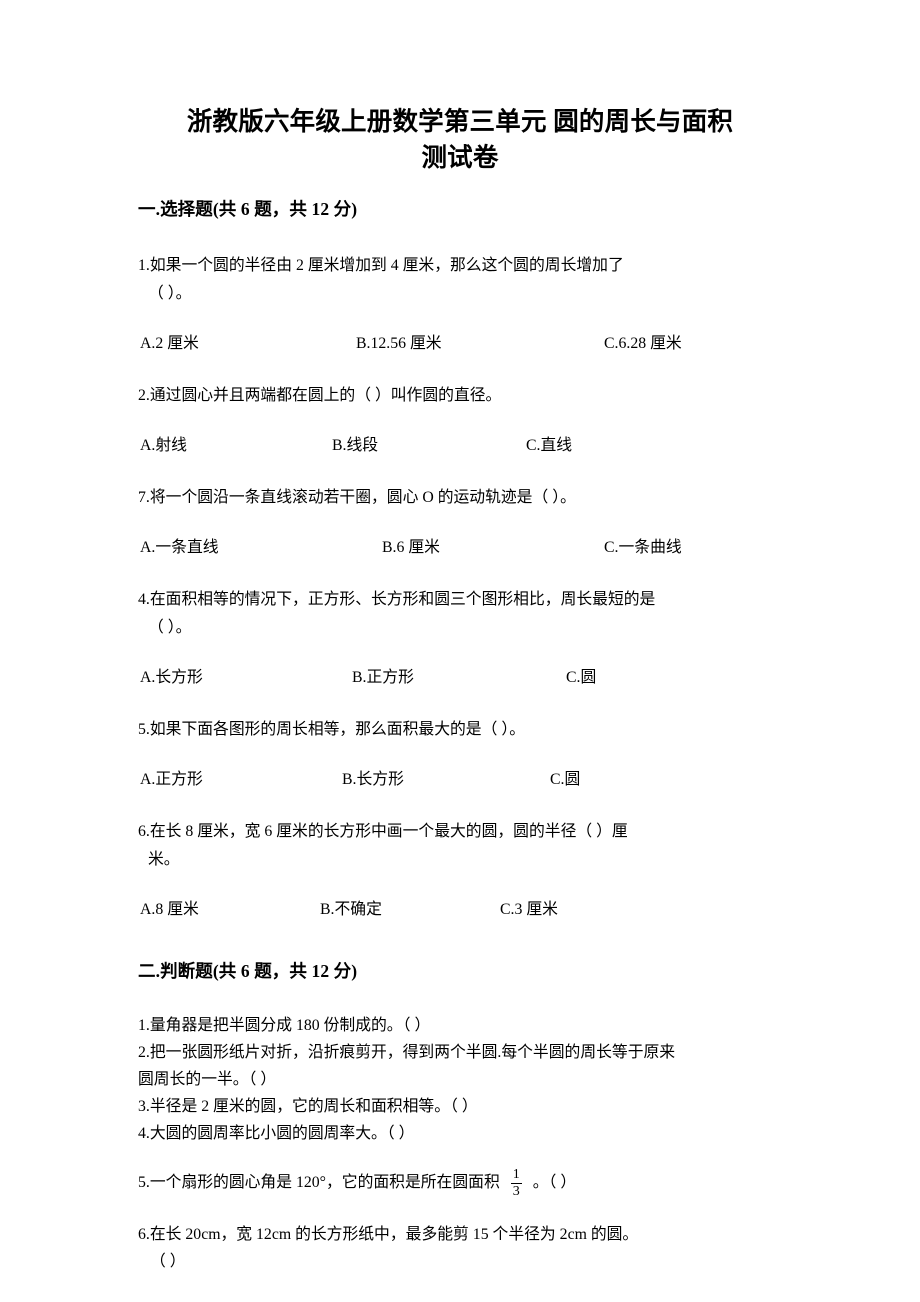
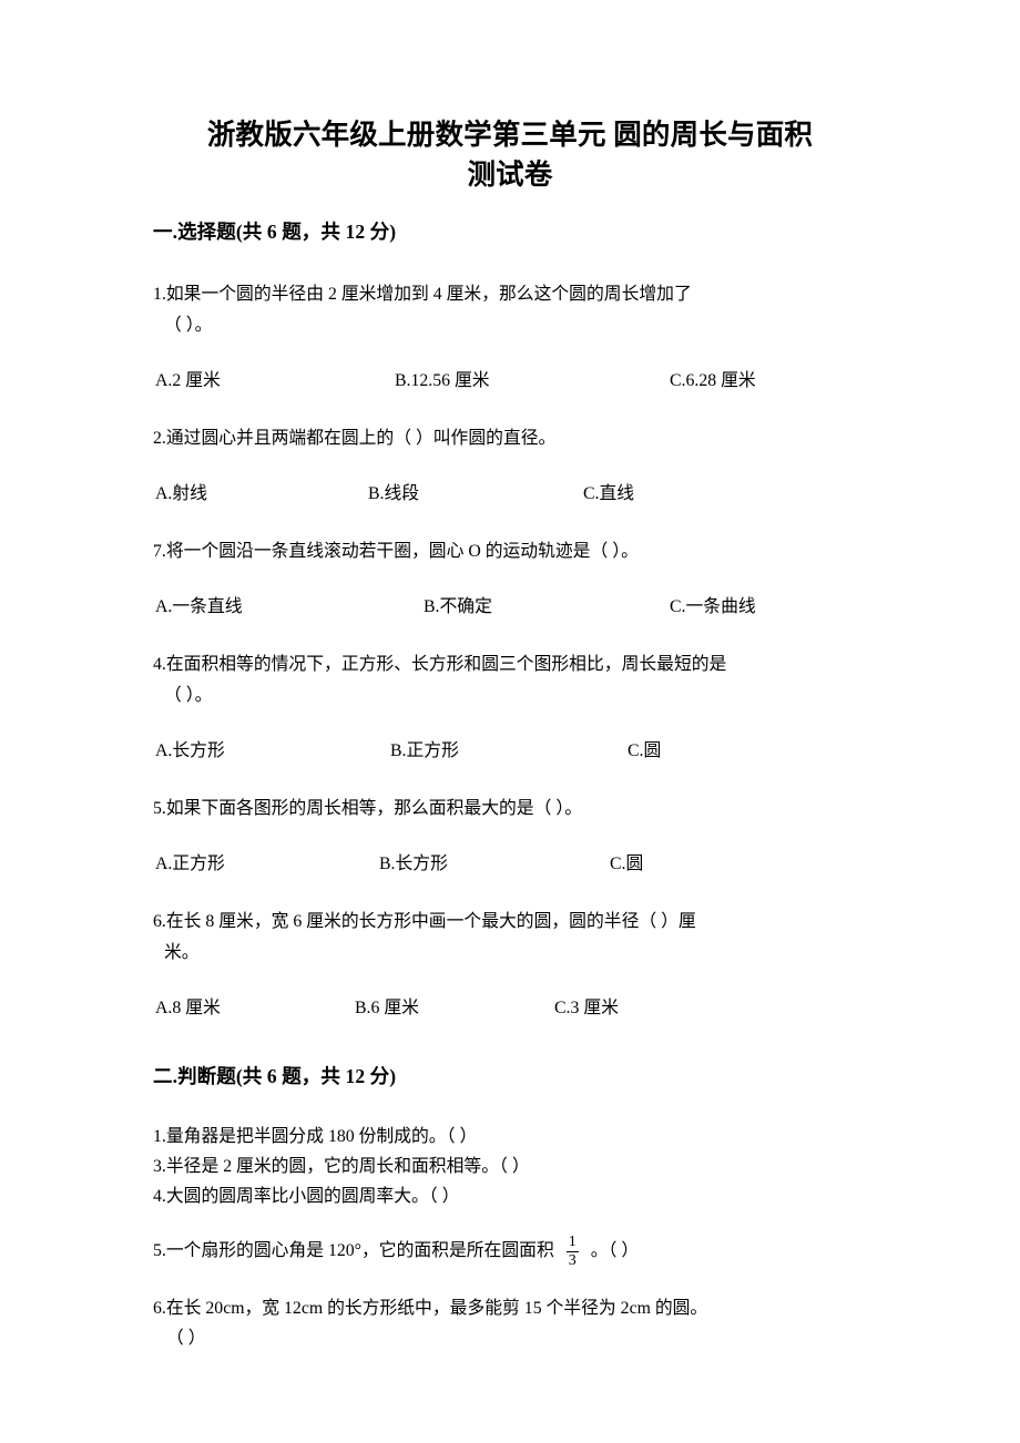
  浙教版六年级上册数学第三单元 圆的周长与面积
  测试卷
  一.选择题(共 6 题，共 12 分)
  1.如果一个圆的半径由 2 厘米增加到 4 厘米，那么这个圆的周长增加了
  （ ）。
  A.2 厘米
  B.12.56 厘米
  C.6.28 厘米
  2.通过圆心并且两端都在圆上的（ ）叫作圆的直径。
  A.射线
  B.线段
  C.直线
  7.将一个圆沿一条直线滚动若干圈，圆心 O 的运动轨迹是（ ）。
  A.一条直线
- B.6 厘米
+ B.不确定
  C.一条曲线
  4.在面积相等的情况下，正方形、长方形和圆三个图形相比，周长最短的是
  （ ）。
  A.长方形
  B.正方形
  C.圆
  5.如果下面各图形的周长相等，那么面积最大的是（ ）。
  A.正方形
  B.长方形
  C.圆
  6.在长 8 厘米，宽 6 厘米的长方形中画一个最大的圆，圆的半径（ ）厘
  米。
  A.8 厘米
- B.不确定
+ B.6 厘米
  C.3 厘米
  二.判断题(共 6 题，共 12 分)
  1.量角器是把半圆分成 180 份制成的。（ ）
- 2.把一张圆形纸片对折，沿折痕剪开，得到两个半圆.每个半圆的周长等于原来
- 圆周长的一半。（ ）
  3.半径是 2 厘米的圆，它的周长和面积相等。（ ）
  4.大圆的圆周率比小圆的圆周率大。（ ）
  5.一个扇形的圆心角是 120°，它的面积是所在圆面积
  1
  3
  。（ ）
  6.在长 20cm，宽 12cm 的长方形纸中，最多能剪 15 个半径为 2cm 的圆。
  （ ）
